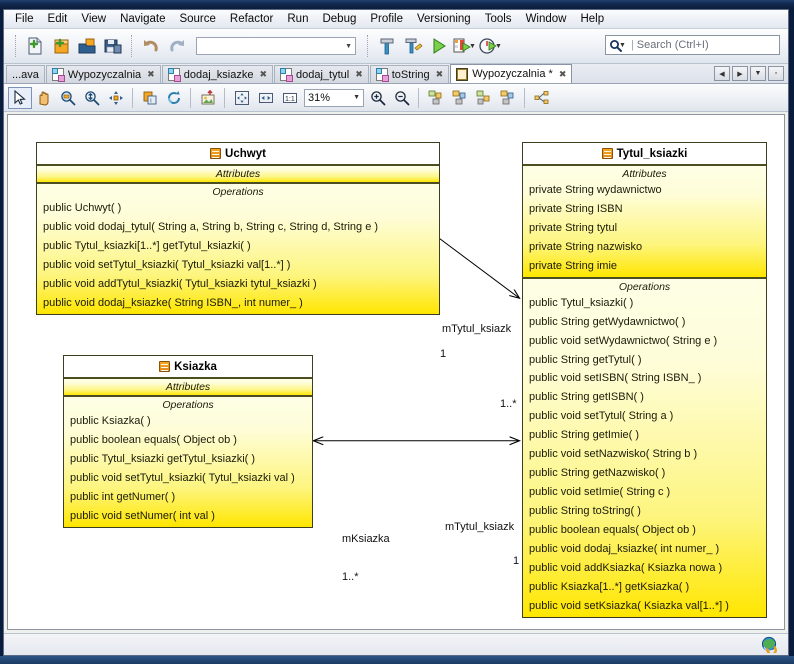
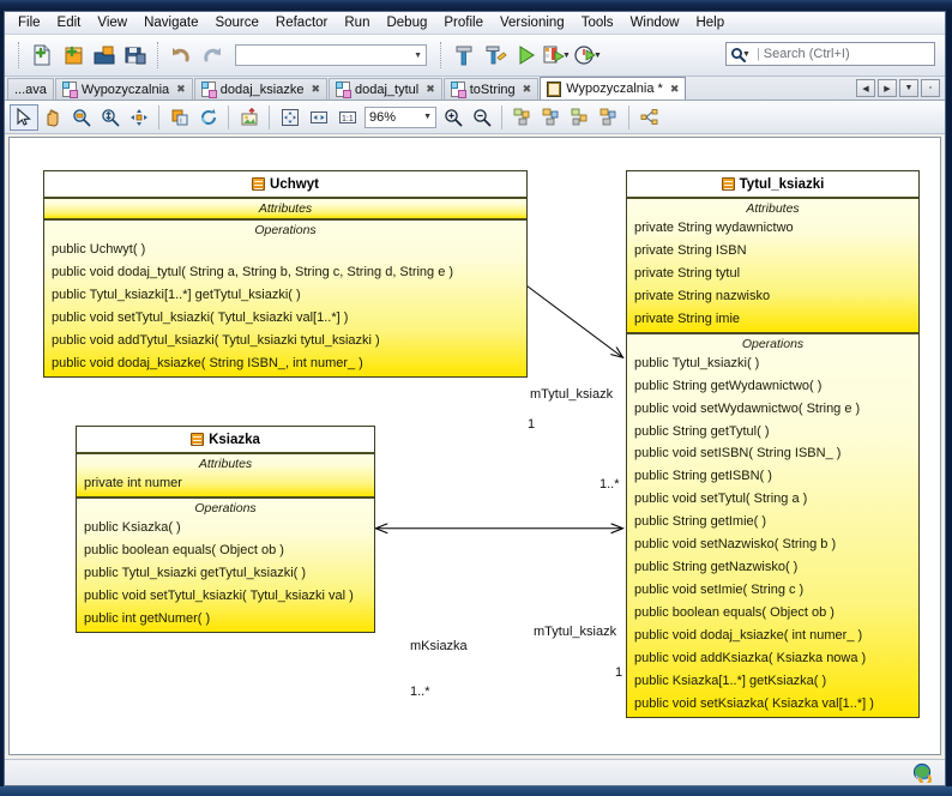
  File
  Edit
  View
  Navigate
  Source
  Refactor
  Run
  Debug
  Profile
  Versioning
  Tools
  Window
  Help
  |
  Search (Ctrl+I)
  ...ava
  Wypozyczalnia
  ✖
  dodaj_ksiazke
  ✖
  dodaj_tytul
  ✖
  toString
  ✖
  Wypozyczalnia *
  ✖
- 31%
+ 96%
  mTytul_ksiazk
  1
  1..*
  mKsiazka
  mTytul_ksiazk
  1..*
  1
  Uchwyt
  Attributes
  Operations
  public Uchwyt( )
  public void dodaj_tytul( String a, String b, String c, String d, String e )
  public Tytul_ksiazki[1..*] getTytul_ksiazki( )
  public void setTytul_ksiazki( Tytul_ksiazki val[1..*] )
  public void addTytul_ksiazki( Tytul_ksiazki tytul_ksiazki )
  public void dodaj_ksiazke( String ISBN_, int numer_ )
  Tytul_ksiazki
  Attributes
  private String wydawnictwo
  private String ISBN
  private String tytul
  private String nazwisko
  private String imie
  Operations
  public Tytul_ksiazki( )
  public String getWydawnictwo( )
  public void setWydawnictwo( String e )
  public String getTytul( )
  public void setISBN( String ISBN_ )
  public String getISBN( )
  public void setTytul( String a )
  public String getImie( )
  public void setNazwisko( String b )
  public String getNazwisko( )
  public void setImie( String c )
- public String toString( )
  public boolean equals( Object ob )
  public void dodaj_ksiazke( int numer_ )
  public void addKsiazka( Ksiazka nowa )
  public Ksiazka[1..*] getKsiazka( )
  public void setKsiazka( Ksiazka val[1..*] )
  Ksiazka
  Attributes
+ private int numer
  Operations
  public Ksiazka( )
  public boolean equals( Object ob )
  public Tytul_ksiazki getTytul_ksiazki( )
  public void setTytul_ksiazki( Tytul_ksiazki val )
  public int getNumer( )
- public void setNumer( int val )
